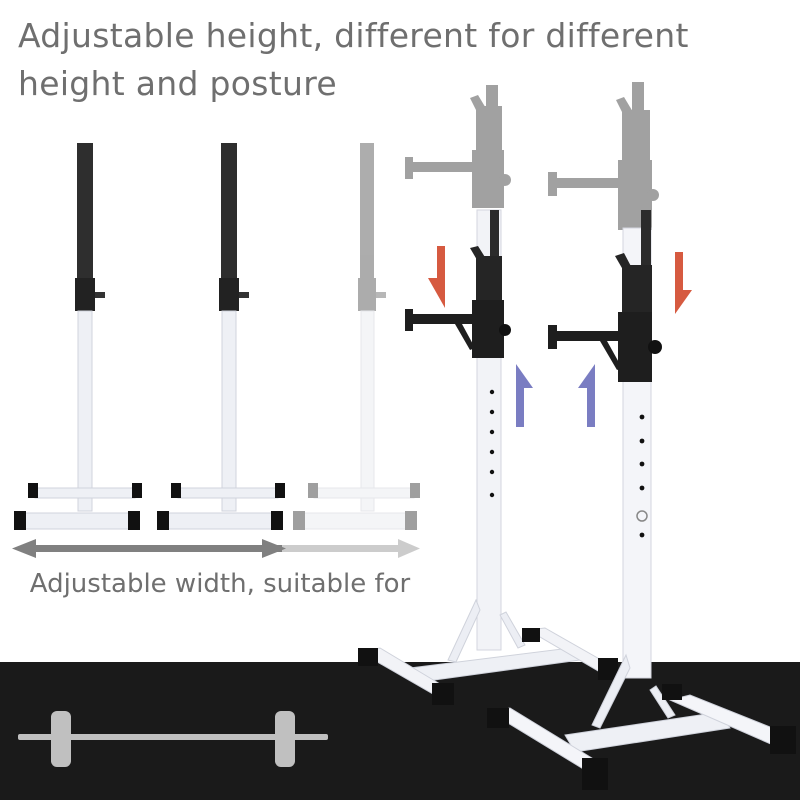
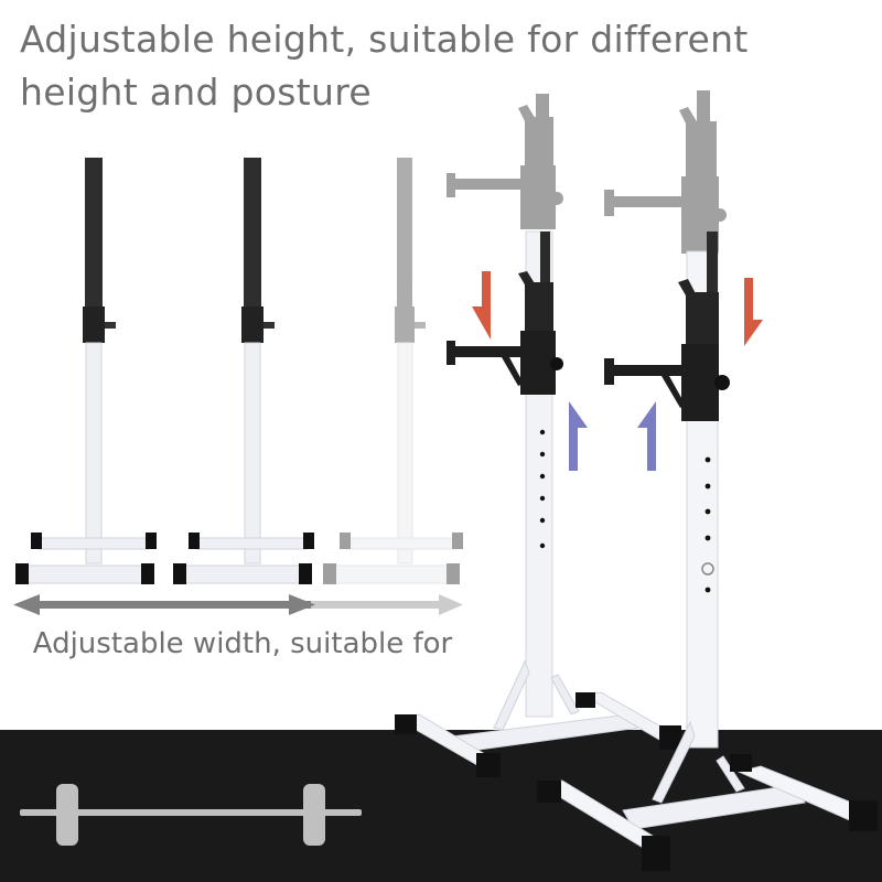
- Adjustable height, different for different
+ Adjustable height, suitable for different
  height and posture
  Adjustable width, suitable for
